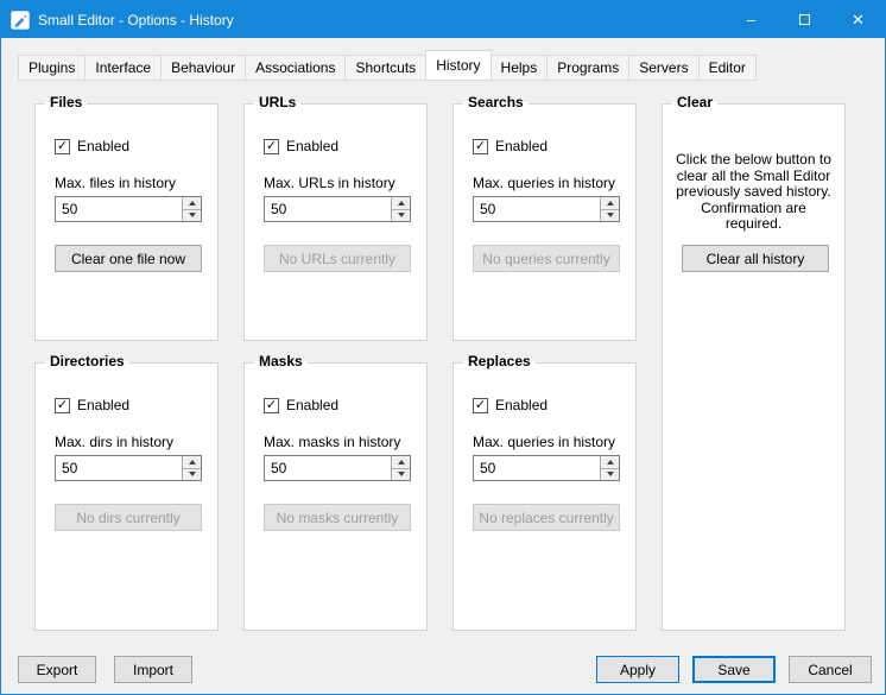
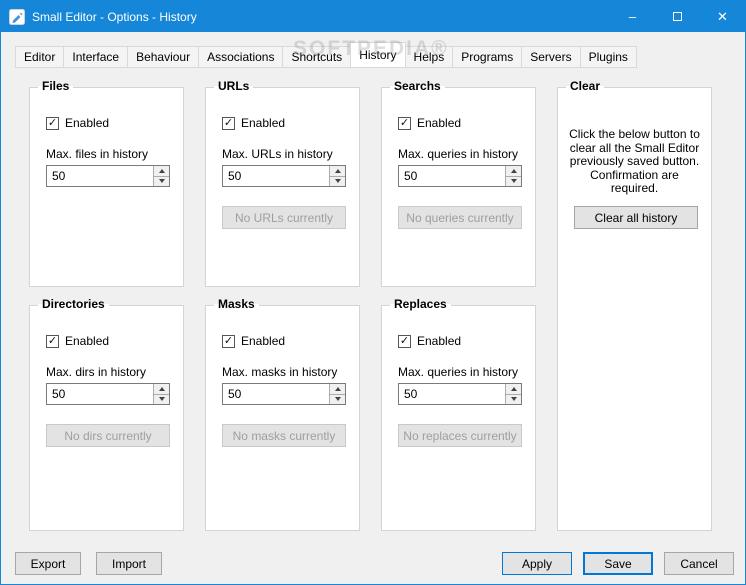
  Small Editor - Options - History
  –
  ✕
+ SOFTPEDIA®
- Plugins
+ Editor
  Interface
  Behaviour
  Associations
  Shortcuts
  History
  Helps
  Programs
  Servers
- Editor
+ Plugins
  Files
  Enabled
  Max. files in history
  50
- Clear one file now
  URLs
  Enabled
  Max. URLs in history
  50
  No URLs currently
  Searchs
  Enabled
  Max. queries in history
  50
  No queries currently
  Clear
- Click the below button to clear all the Small Editor previously saved history. Confirmation are required.
+ Click the below button to clear all the Small Editor previously saved button. Confirmation are required.
  Clear all history
  Directories
  Enabled
  Max. dirs in history
  50
  No dirs currently
  Masks
  Enabled
  Max. masks in history
  50
  No masks currently
  Replaces
  Enabled
  Max. queries in history
  50
  No replaces currently
  Export
  Import
  Apply
  Save
  Cancel
